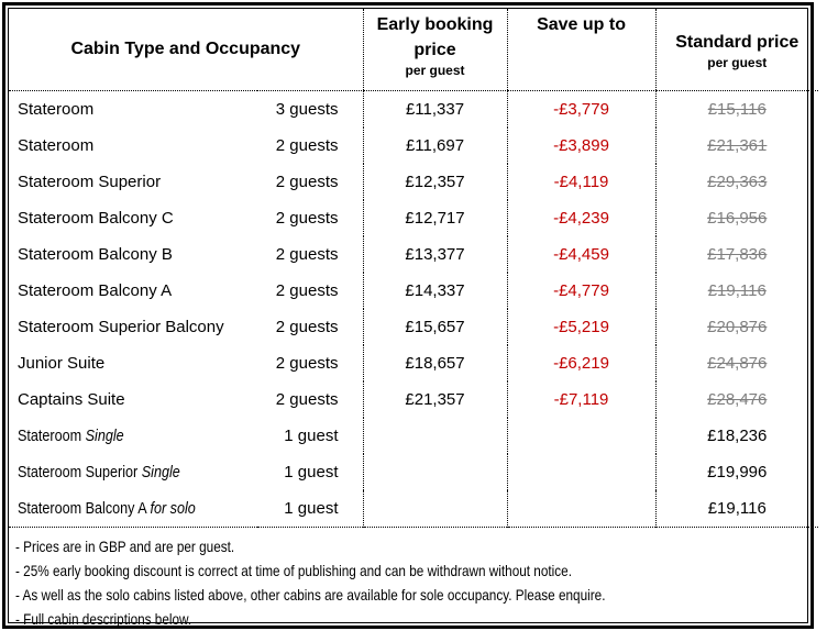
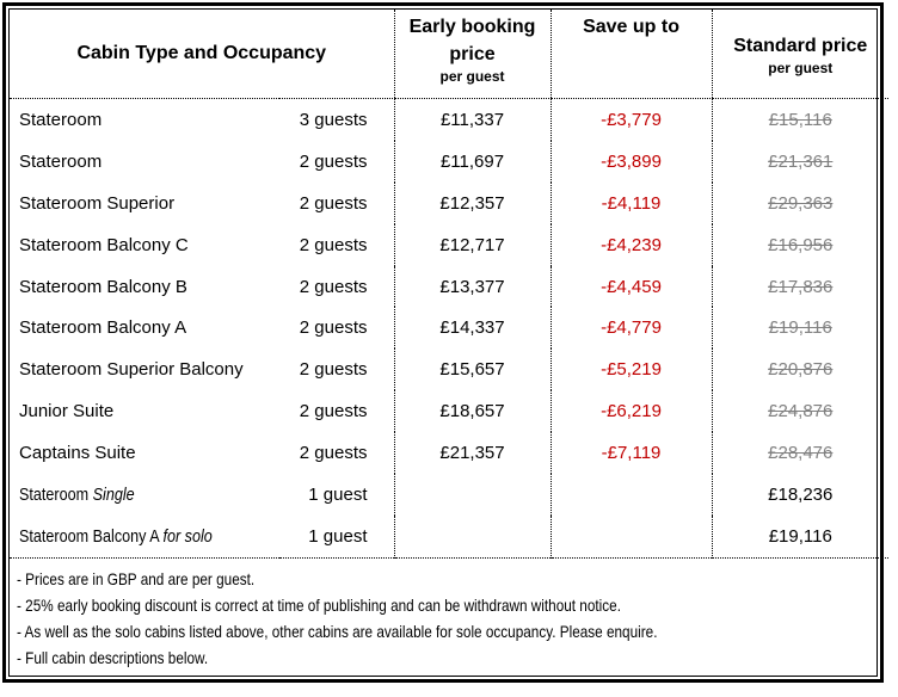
  Cabin Type and Occupancy	Early booking price per guest	Save up to	Standard price per guest
  Stateroom	3 guests	£11,337	-£3,779	£15,116
  Stateroom	2 guests	£11,697	-£3,899	£21,361
  Stateroom Superior	2 guests	£12,357	-£4,119	£29,363
  Stateroom Balcony C	2 guests	£12,717	-£4,239	£16,956
  Stateroom Balcony B	2 guests	£13,377	-£4,459	£17,836
  Stateroom Balcony A	2 guests	£14,337	-£4,779	£19,116
  Stateroom Superior Balcony	2 guests	£15,657	-£5,219	£20,876
  Junior Suite	2 guests	£18,657	-£6,219	£24,876
  Captains Suite	2 guests	£21,357	-£7,119	£28,476
  Stateroom Single	1 guest			£18,236
- Stateroom Superior Single	1 guest			£19,996
  Stateroom Balcony A for solo	1 guest			£19,116
  - Prices are in GBP and are per guest.- 25% early booking discount is correct at time of publishing and can be withdrawn without notice.- As well as the solo cabins listed above, other cabins are available for sole occupancy. Please enquire.- Full cabin descriptions below.
